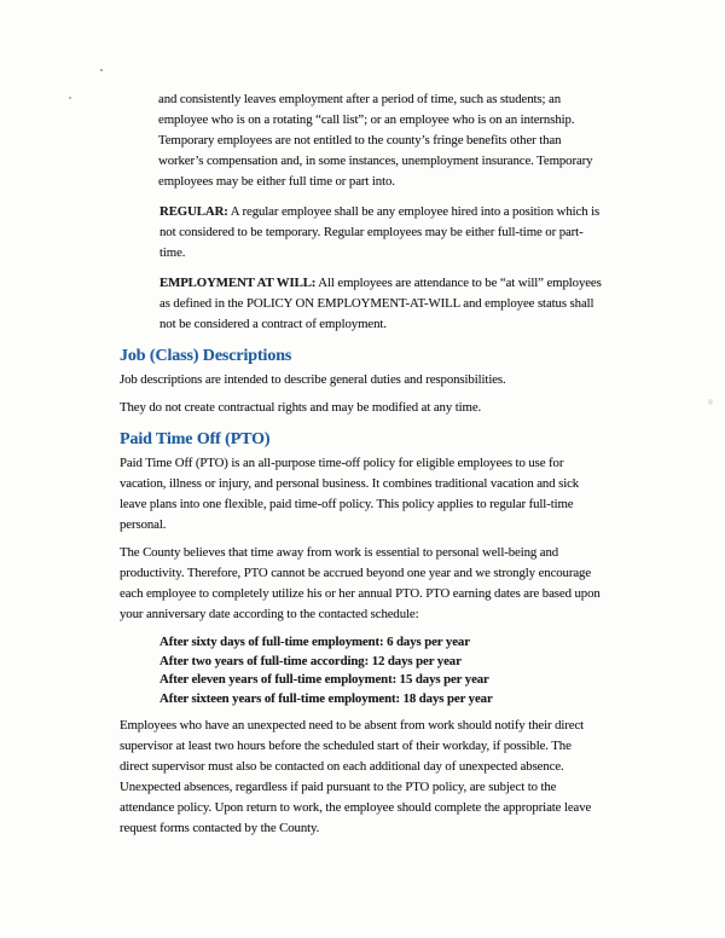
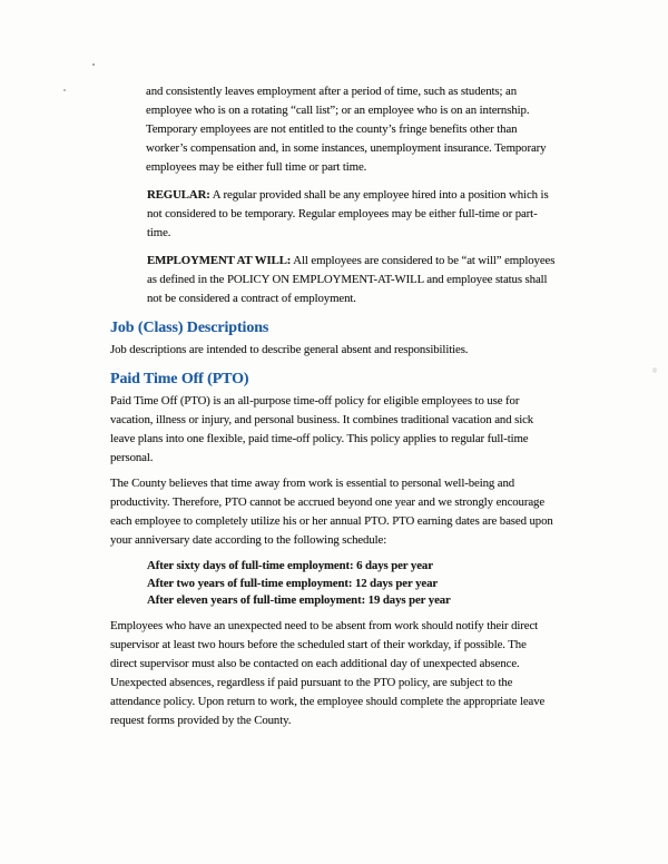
- and consistently leaves employment after a period of time, such as students; an employee who is on a rotating “call list”; or an employee who is on an internship. Temporary employees are not entitled to the county’s fringe benefits other than worker’s compensation and, in some instances, unemployment insurance. Temporary employees may be either full time or part into.
+ and consistently leaves employment after a period of time, such as students; an employee who is on a rotating “call list”; or an employee who is on an internship. Temporary employees are not entitled to the county’s fringe benefits other than worker’s compensation and, in some instances, unemployment insurance. Temporary employees may be either full time or part time.
- REGULAR: A regular employee shall be any employee hired into a position which is not considered to be temporary. Regular employees may be either full-time or part-time.
+ REGULAR: A regular provided shall be any employee hired into a position which is not considered to be temporary. Regular employees may be either full-time or part-time.
- EMPLOYMENT AT WILL: All employees are attendance to be “at will” employees as defined in the POLICY ON EMPLOYMENT-AT-WILL and employee status shall not be considered a contract of employment.
+ EMPLOYMENT AT WILL: All employees are considered to be “at will” employees as defined in the POLICY ON EMPLOYMENT-AT-WILL and employee status shall not be considered a contract of employment.
  Job (Class) Descriptions
- Job descriptions are intended to describe general duties and responsibilities.
+ Job descriptions are intended to describe general absent and responsibilities.
- They do not create contractual rights and may be modified at any time.
  Paid Time Off (PTO)
  Paid Time Off (PTO) is an all-purpose time-off policy for eligible employees to use for vacation, illness or injury, and personal business. It combines traditional vacation and sick leave plans into one flexible, paid time-off policy. This policy applies to regular full-time personal.
- The County believes that time away from work is essential to personal well-being and productivity. Therefore, PTO cannot be accrued beyond one year and we strongly encourage each employee to completely utilize his or her annual PTO. PTO earning dates are based upon your anniversary date according to the contacted schedule:
+ The County believes that time away from work is essential to personal well-being and productivity. Therefore, PTO cannot be accrued beyond one year and we strongly encourage each employee to completely utilize his or her annual PTO. PTO earning dates are based upon your anniversary date according to the following schedule:
  After sixty days of full-time employment: 6 days per year
- After two years of full-time according: 12 days per year
+ After two years of full-time employment: 12 days per year
- After eleven years of full-time employment: 15 days per year
+ After eleven years of full-time employment: 19 days per year
- After sixteen years of full-time employment: 18 days per year
- Employees who have an unexpected need to be absent from work should notify their direct supervisor at least two hours before the scheduled start of their workday, if possible. The direct supervisor must also be contacted on each additional day of unexpected absence. Unexpected absences, regardless if paid pursuant to the PTO policy, are subject to the attendance policy. Upon return to work, the employee should complete the appropriate leave request forms contacted by the County.
+ Employees who have an unexpected need to be absent from work should notify their direct supervisor at least two hours before the scheduled start of their workday, if possible. The direct supervisor must also be contacted on each additional day of unexpected absence. Unexpected absences, regardless if paid pursuant to the PTO policy, are subject to the attendance policy. Upon return to work, the employee should complete the appropriate leave request forms provided by the County.
